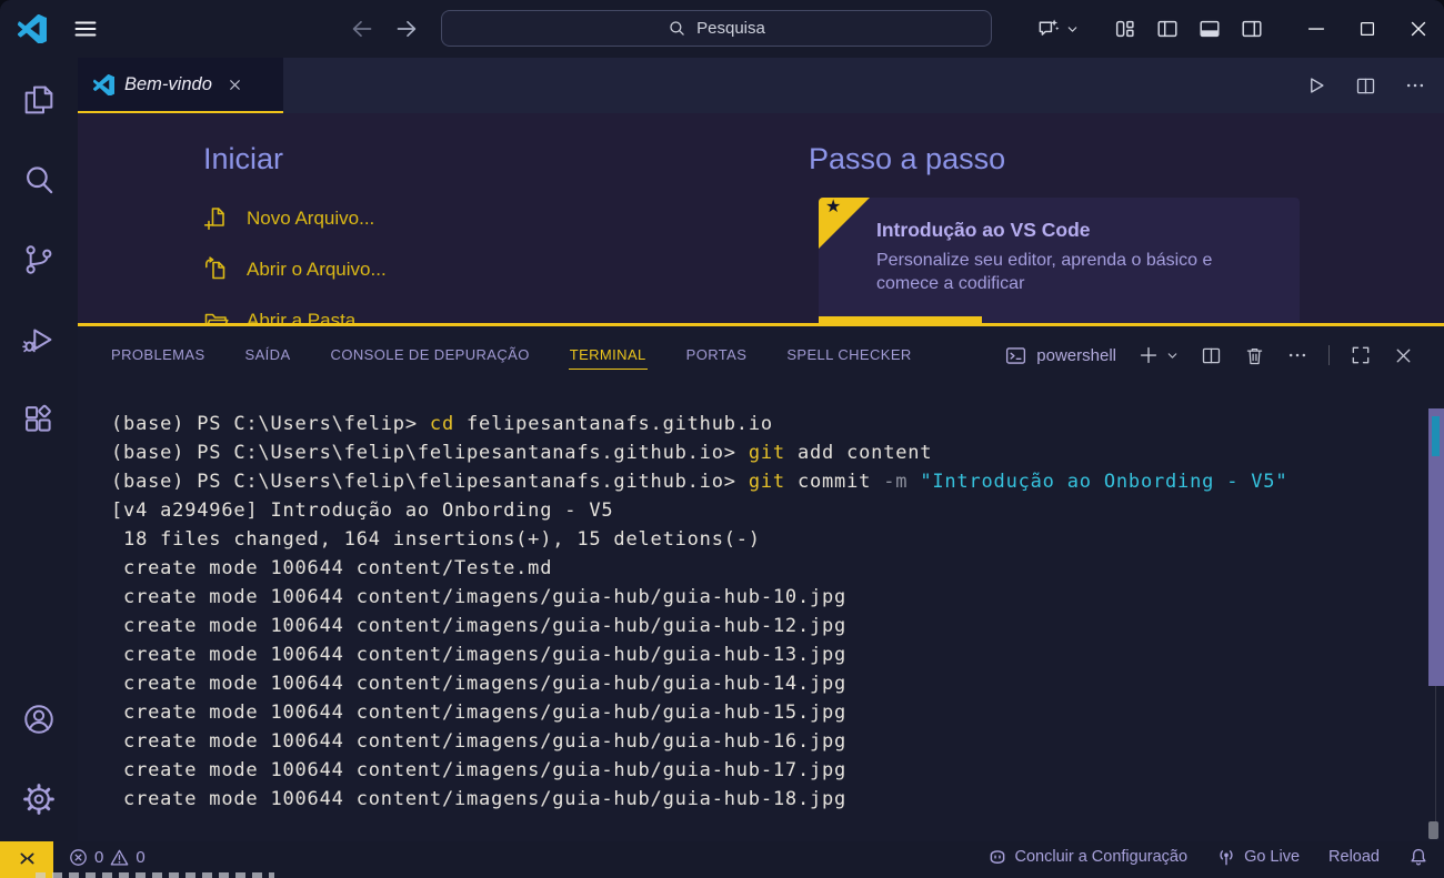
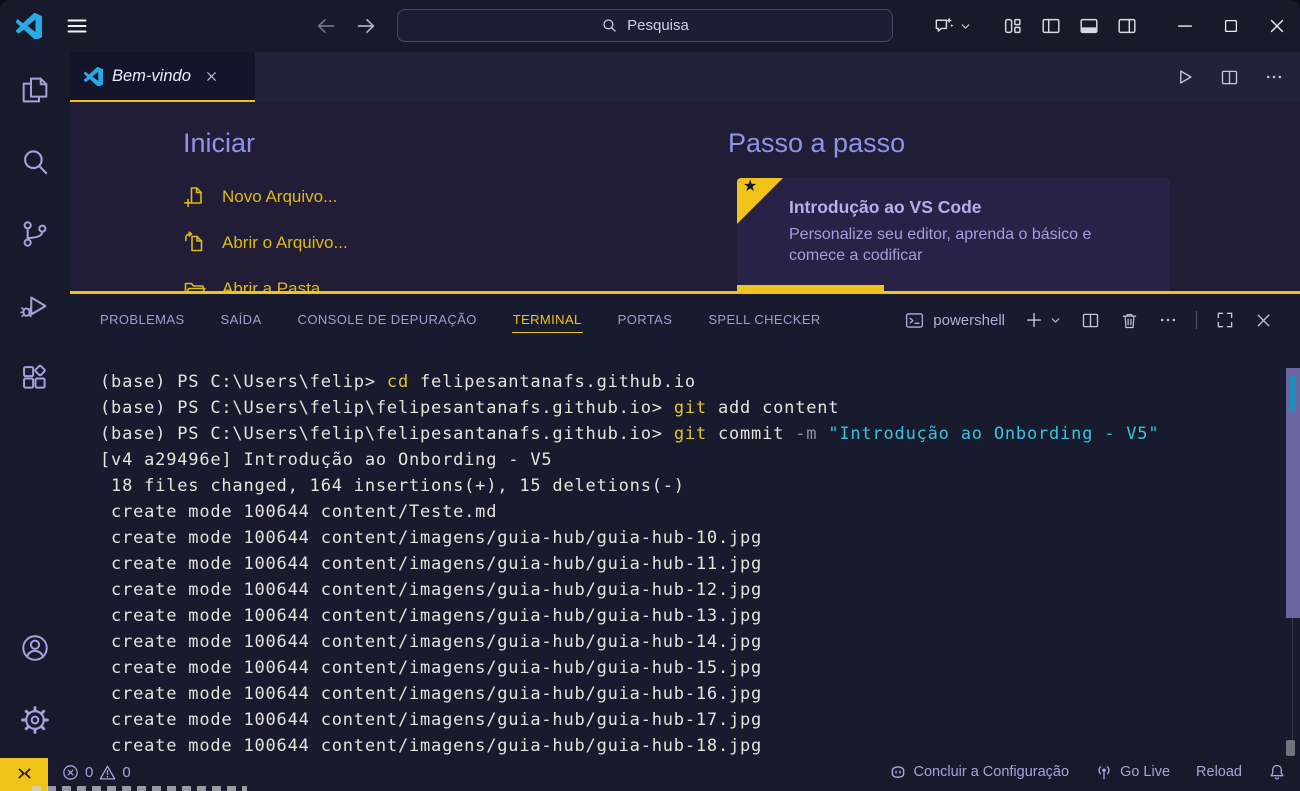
  Pesquisa
  Bem-vindo
  Iniciar
  Novo Arquivo...
  Abrir o Arquivo...
  Abrir a Pasta...
  Passo a passo
  Introdução ao VS Code
  Personalize seu editor, aprenda o básico e comece a codificar
  ★
  PROBLEMAS
  SAÍDA
  CONSOLE DE DEPURAÇÃO
  TERMINAL
  PORTAS
  SPELL CHECKER
  powershell
  (base) PS C:\Users\felip> cd felipesantanafs.github.io
  (base) PS C:\Users\felip\felipesantanafs.github.io> git add content
  (base) PS C:\Users\felip\felipesantanafs.github.io> git commit -m "Introdução ao Onbording - V5"
  [v4 a29496e] Introdução ao Onbording - V5
  18 files changed, 164 insertions(+), 15 deletions(-)
  create mode 100644 content/Teste.md
  create mode 100644 content/imagens/guia-hub/guia-hub-10.jpg
+ create mode 100644 content/imagens/guia-hub/guia-hub-11.jpg
  create mode 100644 content/imagens/guia-hub/guia-hub-12.jpg
  create mode 100644 content/imagens/guia-hub/guia-hub-13.jpg
  create mode 100644 content/imagens/guia-hub/guia-hub-14.jpg
  create mode 100644 content/imagens/guia-hub/guia-hub-15.jpg
  create mode 100644 content/imagens/guia-hub/guia-hub-16.jpg
  create mode 100644 content/imagens/guia-hub/guia-hub-17.jpg
  create mode 100644 content/imagens/guia-hub/guia-hub-18.jpg
  0
  0
  Concluir a Configuração
  Go Live
  Reload
